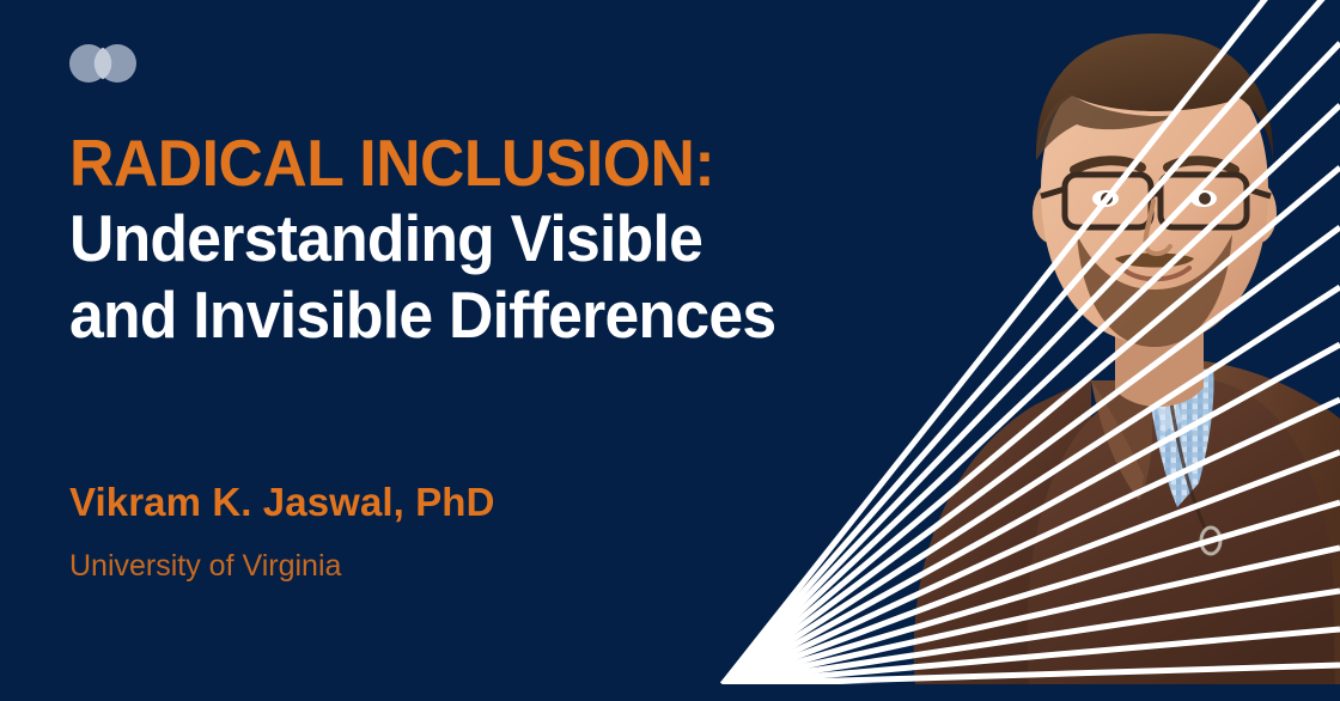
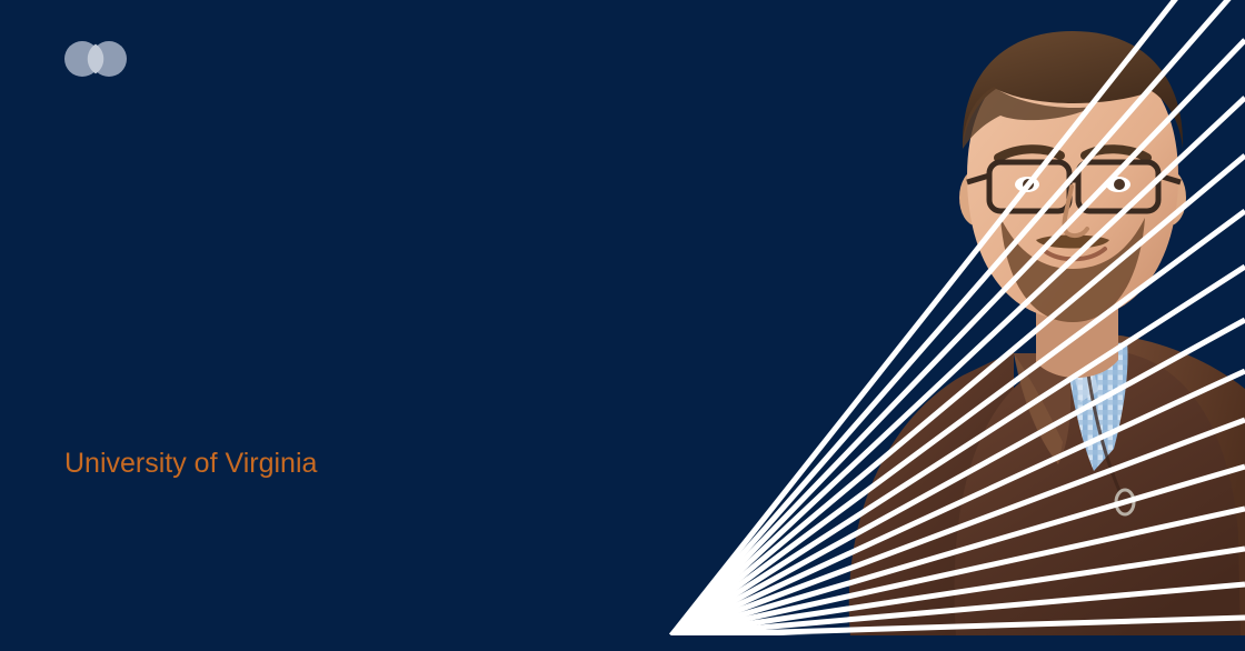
- RADICAL INCLUSION:
- Understanding Visible
- and Invisible Differences
- Vikram K. Jaswal, PhD
  University of Virginia
